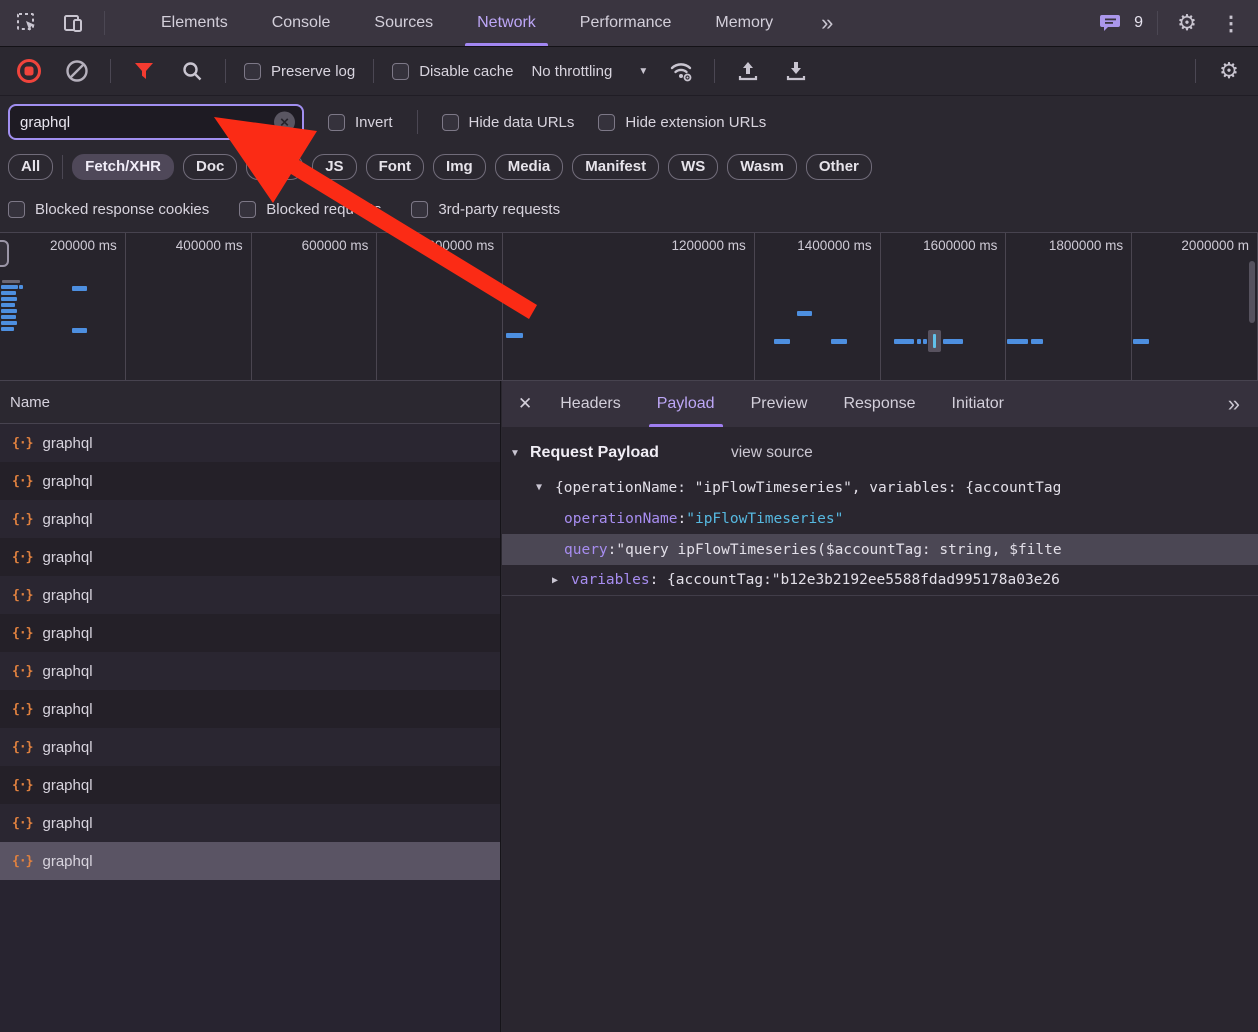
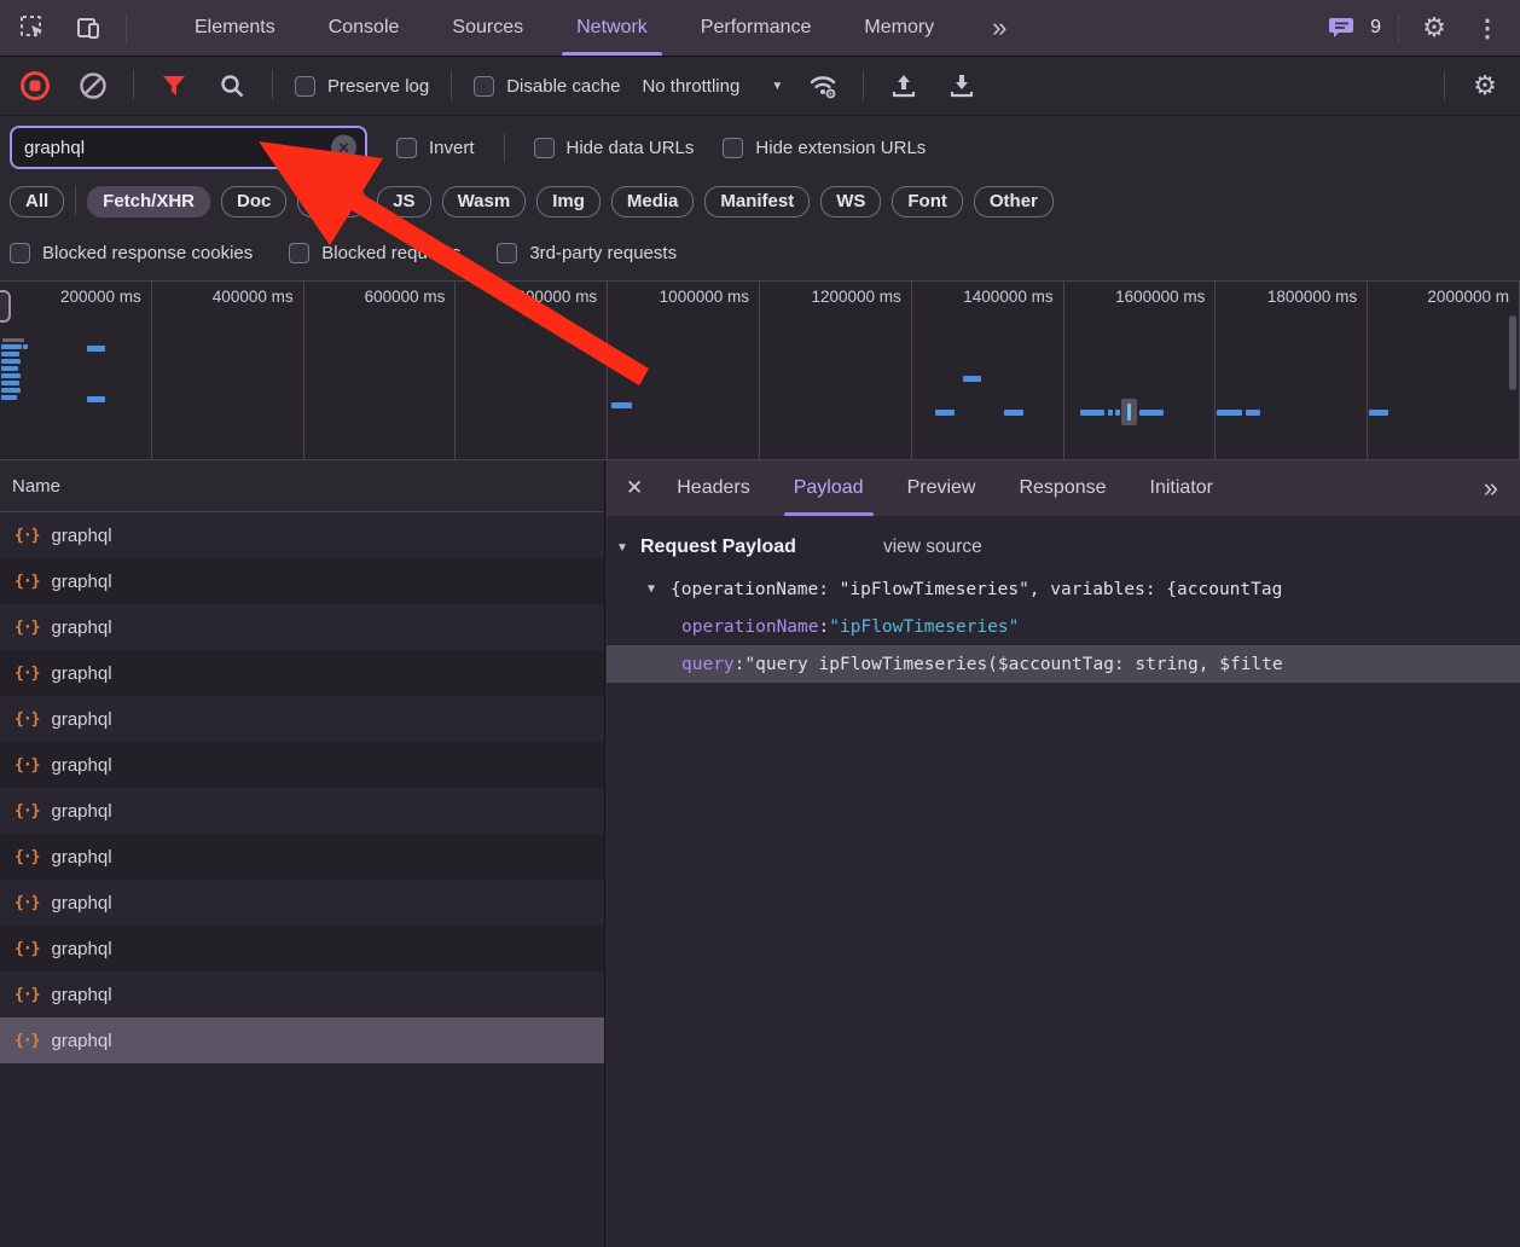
  Elements
  Console
  Sources
  Network
  Performance
  Memory
  »
  9
  ⚙
  ⋮
  Preserve log
  Disable cache
  No throttling
  ▼
  ⚙
  graphql
  ✕
  Invert
  Hide data URLs
  Hide extension URLs
  All
  Fetch/XHR
  Doc
  JS
- Font
+ Wasm
  Img
  Media
  Manifest
  WS
- Wasm
+ Font
  Other
  Blocked response cookies
  3rd-party requests
  200000 ms
  400000 ms
  600000 ms
  0000 ms
+ 1000000 ms
  1200000 ms
  1400000 ms
  1600000 ms
  1800000 ms
  2000000 m
  Name
  {·}
  graphql
  {·}
  graphql
  {·}
  graphql
  {·}
  graphql
  {·}
  graphql
  {·}
  graphql
  {·}
  graphql
  {·}
  graphql
  {·}
  graphql
  {·}
  graphql
  {·}
  graphql
  {·}
  graphql
  ✕
  Headers
  Payload
  Preview
  Response
  Initiator
  »
  ▼
  Request Payload
  view source
  ▼
  {operationName: "ipFlowTimeseries", variables: {accountTag
  operationName
  :
  "ipFlowTimeseries"
  query
  :
  "query ipFlowTimeseries($accountTag: string, $filte
- ▶
- variables
- : {accountTag:
- "b12e3b2192ee5588fdad995178a03e26
